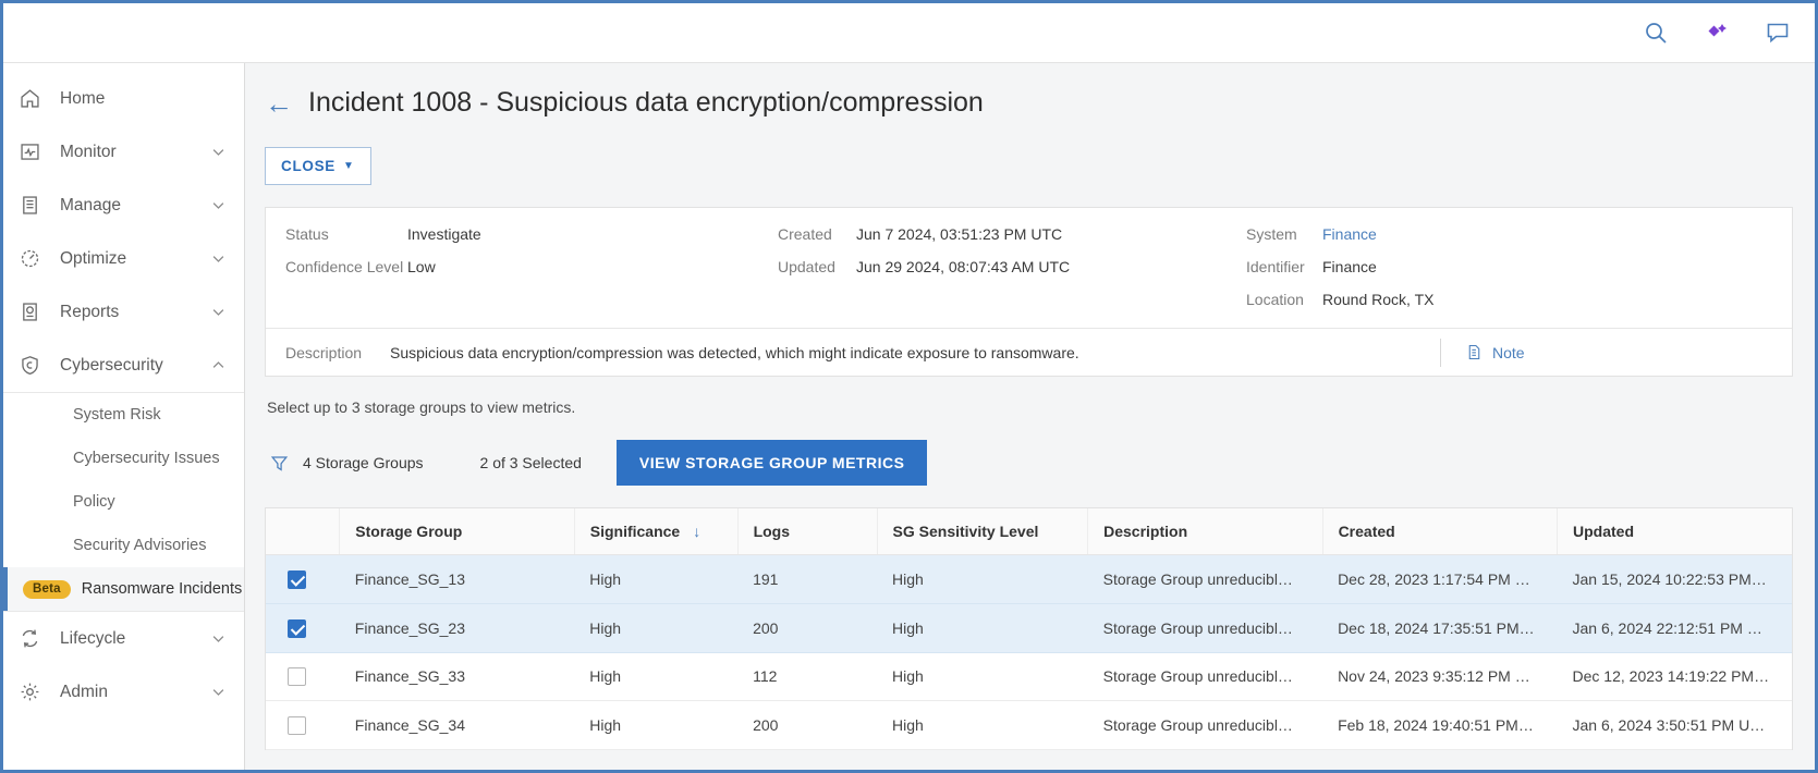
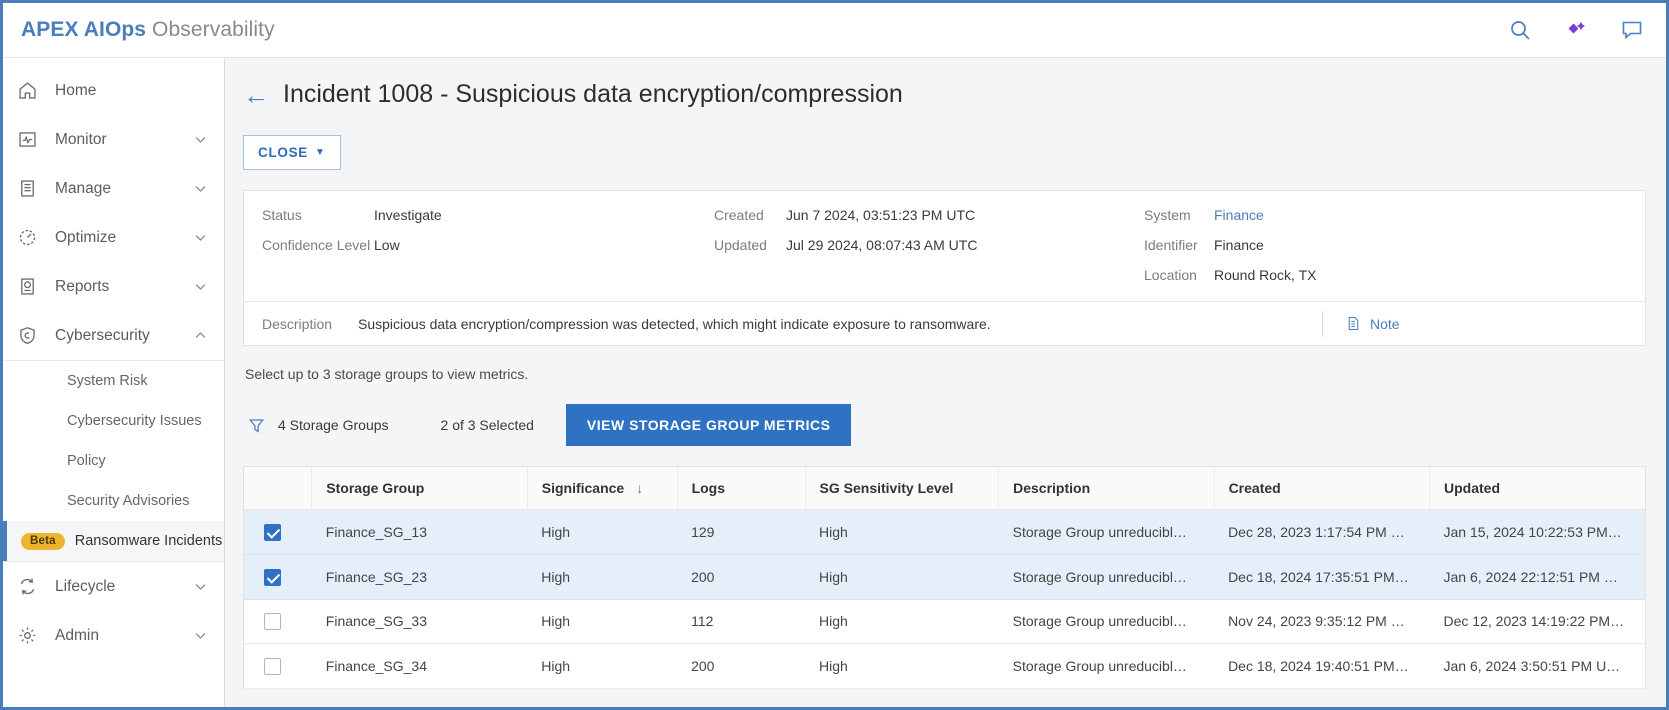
+ APEX AIOps Observability
  Home
  Monitor
  Manage
  Optimize
  Reports
  Cybersecurity
  System Risk
  Cybersecurity Issues
  Policy
  Security Advisories
  Beta
  Ransomware Incidents
  Lifecycle
  Admin
  ←
  Incident 1008 - Suspicious data encryption/compression
  CLOSE
  ▼
  Status
  Investigate
  Confidence Level
  Low
  Created
  Jun 7 2024, 03:51:23 PM UTC
  Updated
- Jun 29 2024, 08:07:43 AM UTC
+ Jul 29 2024, 08:07:43 AM UTC
  System
  Finance
  Identifier
  Finance
  Location
  Round Rock, TX
  Description
  Suspicious data encryption/compression was detected, which might indicate exposure to ransomware.
  Note
  Select up to 3 storage groups to view metrics.
  4 Storage Groups
  2 of 3 Selected
  VIEW STORAGE GROUP METRICS
  	Storage Group	Significance ↓	Logs	SG Sensitivity Level	Description	Created	Updated
- 	Finance_SG_13	High	191	High	Storage Group unreducibl…	Dec 28, 2023 1:17:54 PM …	Jan 15, 2024 10:22:53 PM…
+ 	Finance_SG_13	High	129	High	Storage Group unreducibl…	Dec 28, 2023 1:17:54 PM …	Jan 15, 2024 10:22:53 PM…
  	Finance_SG_23	High	200	High	Storage Group unreducibl…	Dec 18, 2024 17:35:51 PM…	Jan 6, 2024 22:12:51 PM …
  	Finance_SG_33	High	112	High	Storage Group unreducibl…	Nov 24, 2023 9:35:12 PM …	Dec 12, 2023 14:19:22 PM…
- 	Finance_SG_34	High	200	High	Storage Group unreducibl…	Feb 18, 2024 19:40:51 PM…	Jan 6, 2024 3:50:51 PM U…
+ 	Finance_SG_34	High	200	High	Storage Group unreducibl…	Dec 18, 2024 19:40:51 PM…	Jan 6, 2024 3:50:51 PM U…
